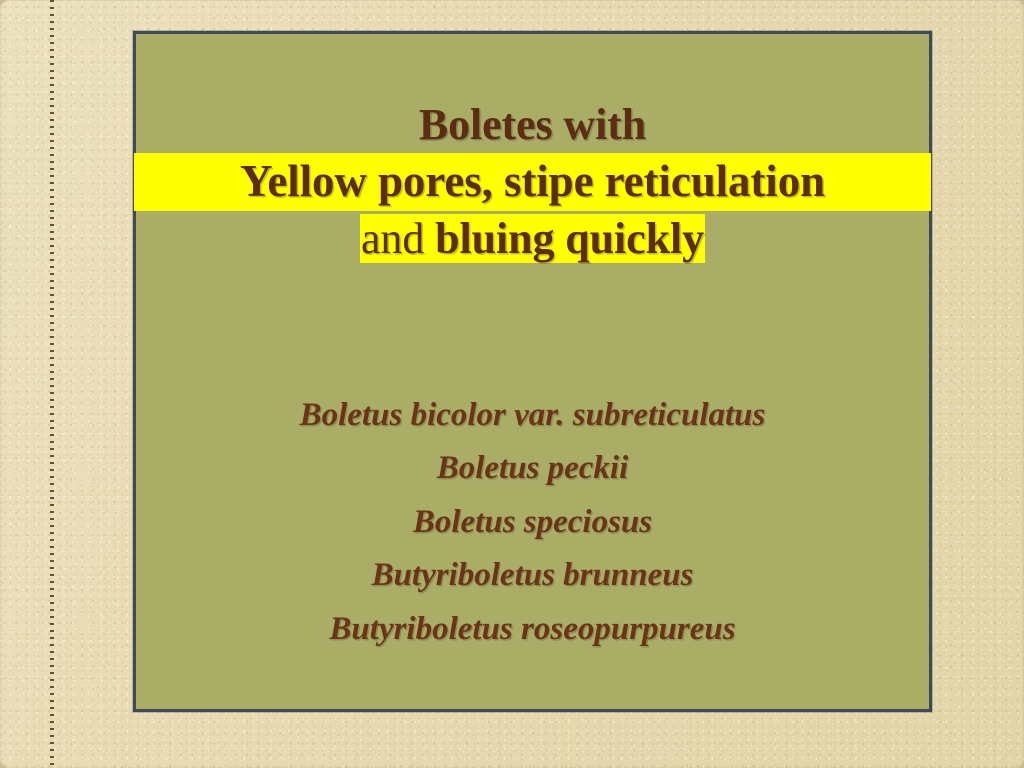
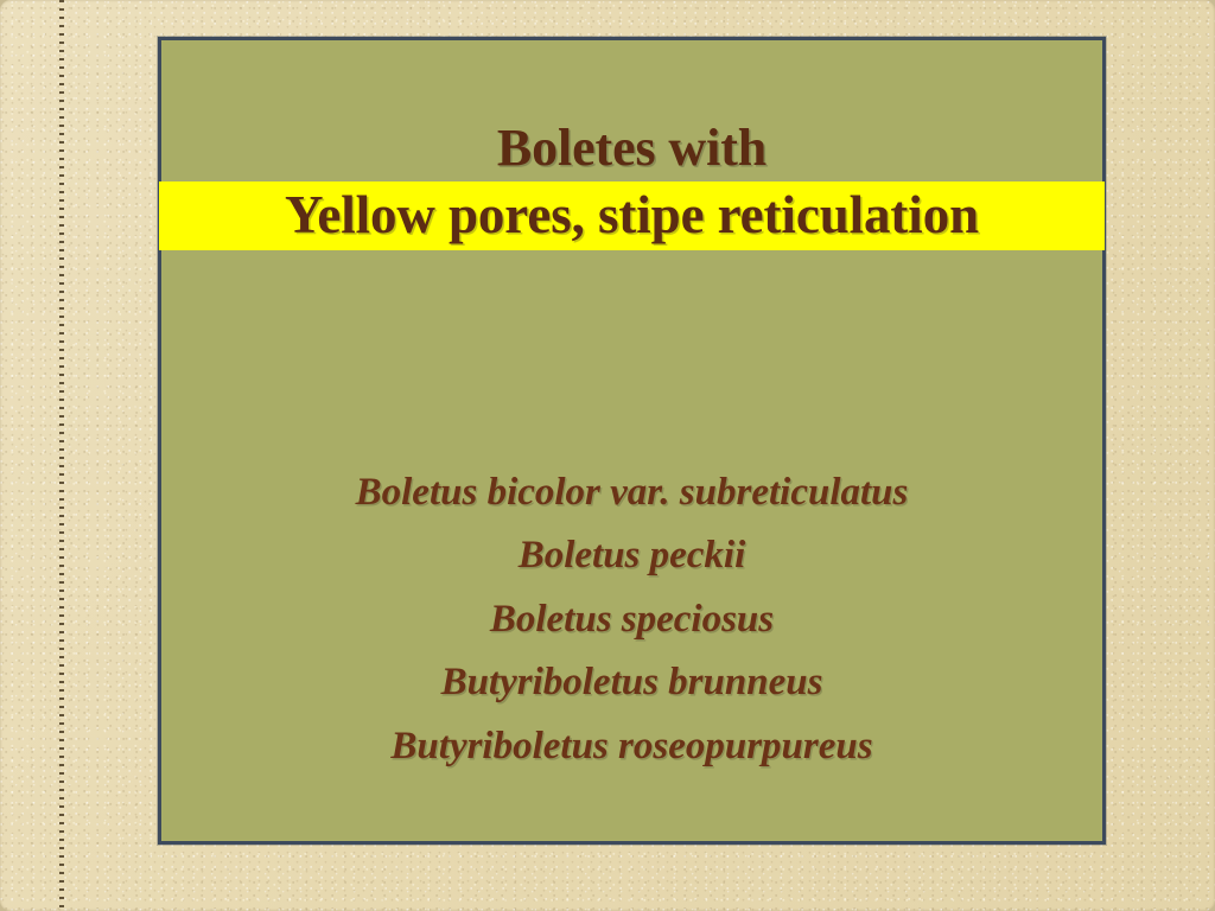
  Boletes with
  Yellow pores, stipe reticulation
- and bluing quickly
  Boletus bicolor var. subreticulatus
  Boletus peckii
  Boletus speciosus
  Butyriboletus brunneus
  Butyriboletus roseopurpureus
